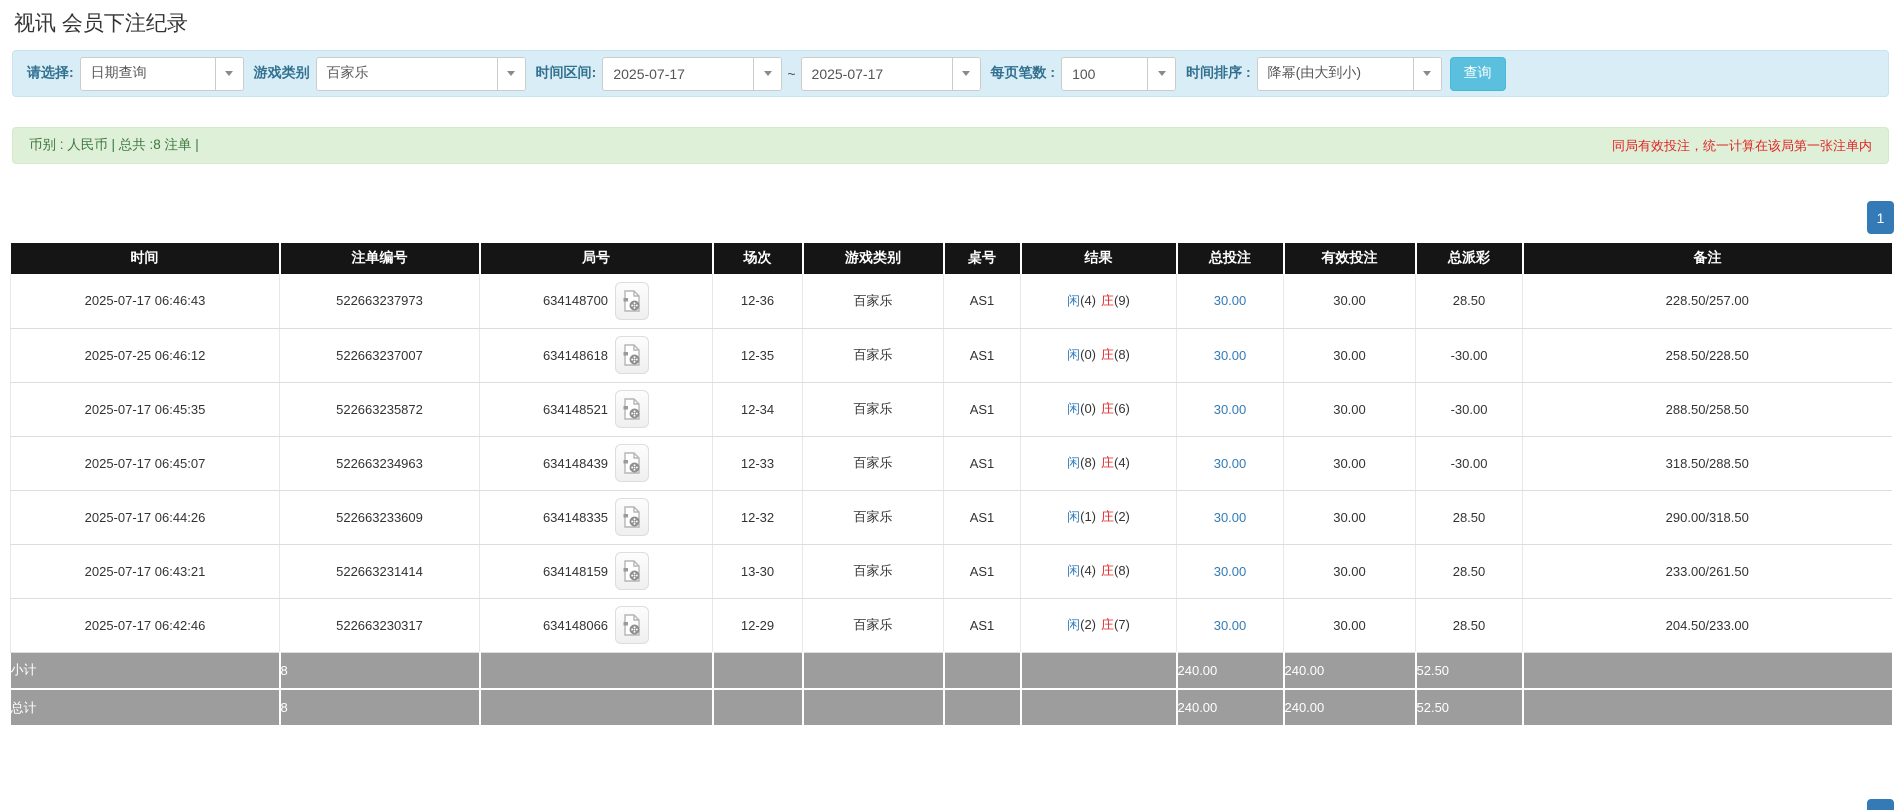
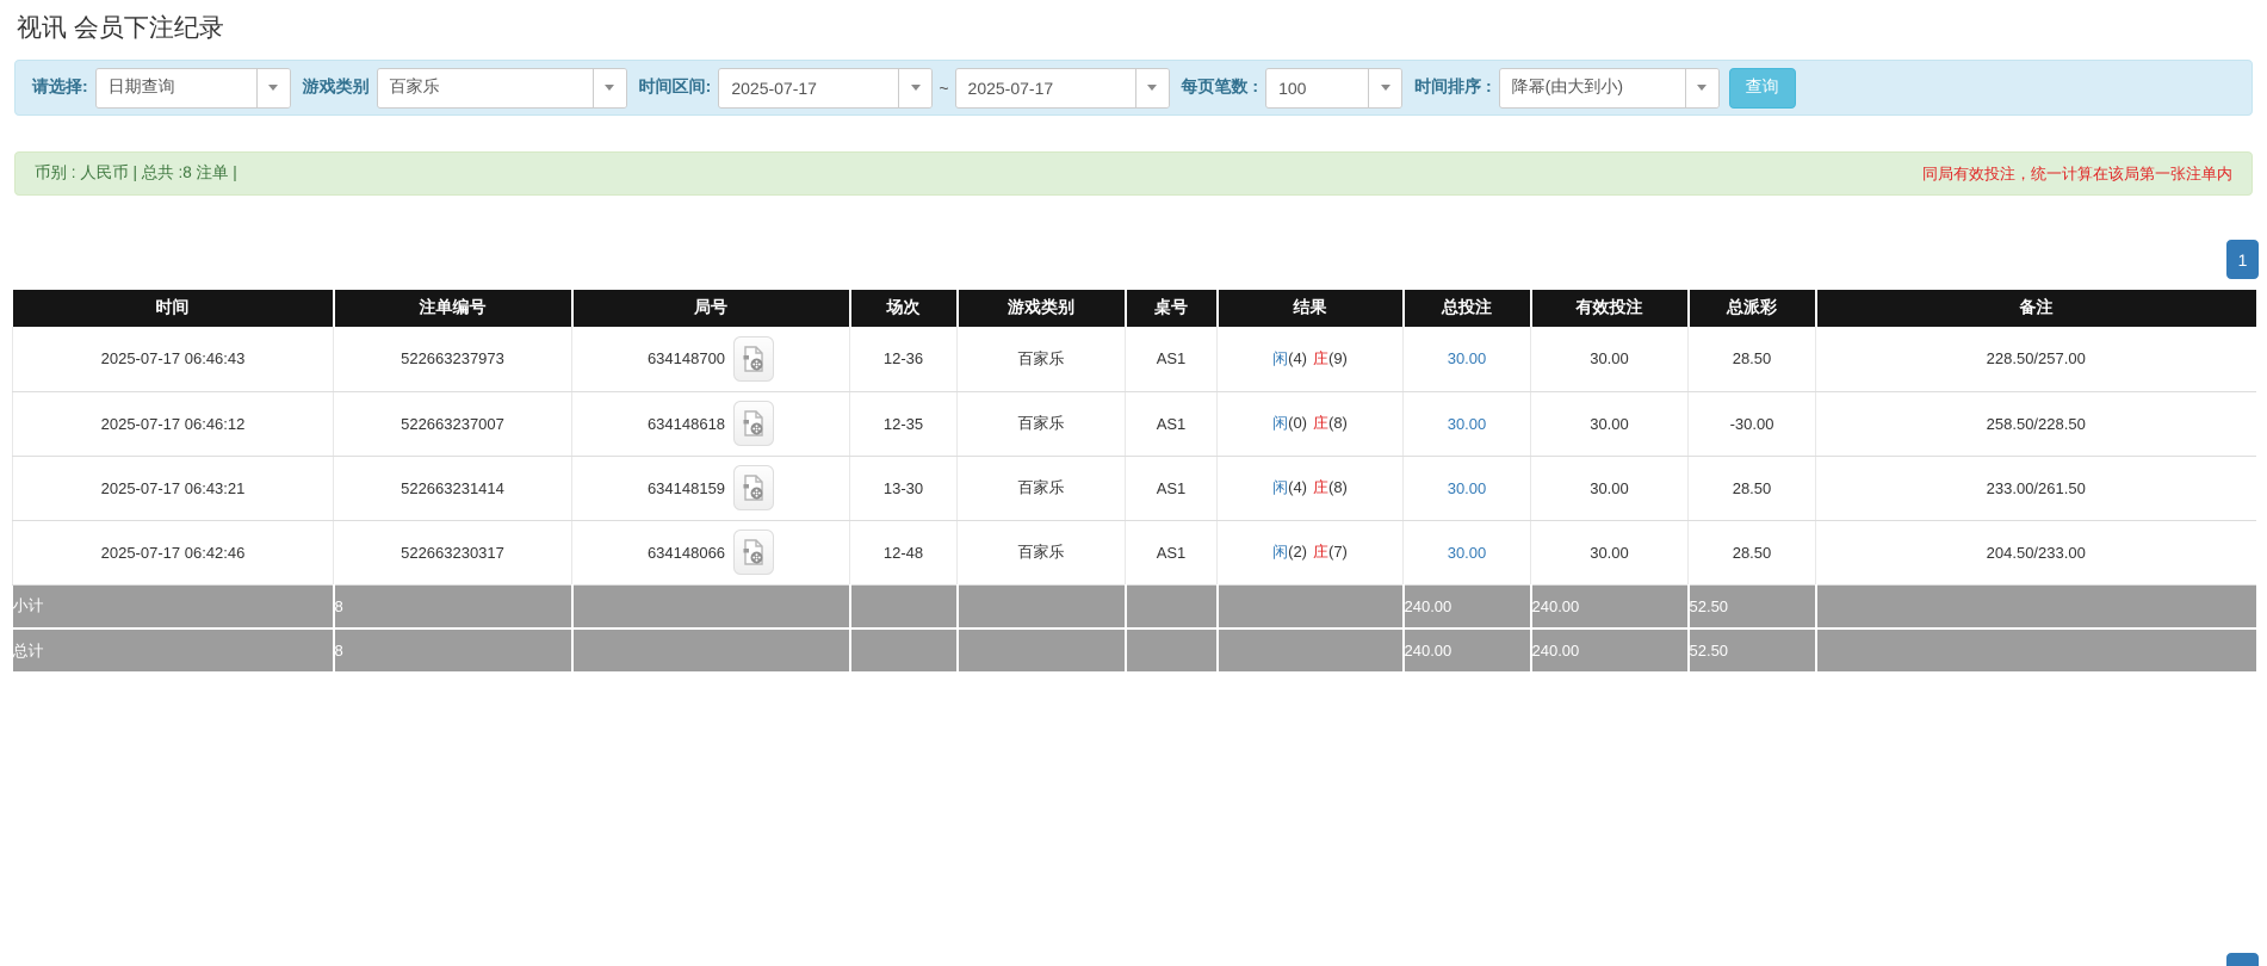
  视讯 会员下注纪录
  请选择:
  日期查询
  游戏类别
  百家乐
  时间区间:
  2025-07-17
  ~
  2025-07-17
  每页笔数 :
  100
  时间排序 :
  降幂(由大到小)
  查询
  币别 : 人民币 | 总共 :8 注单 |
  同局有效投注，统一计算在该局第一张注单内
  1
  时间	注单编号	局号	场次	游戏类别	桌号	结果	总投注	有效投注	总派彩	备注
  2025-07-17 06:46:43	522663237973	634148700	12-36	百家乐	AS1	闲(4) 庄(9)	30.00	30.00	28.50	228.50/257.00
- 2025-07-25 06:46:12	522663237007	634148618	12-35	百家乐	AS1	闲(0) 庄(8)	30.00	30.00	-30.00	258.50/228.50
+ 2025-07-17 06:46:12	522663237007	634148618	12-35	百家乐	AS1	闲(0) 庄(8)	30.00	30.00	-30.00	258.50/228.50
- 2025-07-17 06:45:35	522663235872	634148521	12-34	百家乐	AS1	闲(0) 庄(6)	30.00	30.00	-30.00	288.50/258.50
- 2025-07-17 06:45:07	522663234963	634148439	12-33	百家乐	AS1	闲(8) 庄(4)	30.00	30.00	-30.00	318.50/288.50
- 2025-07-17 06:44:26	522663233609	634148335	12-32	百家乐	AS1	闲(1) 庄(2)	30.00	30.00	28.50	290.00/318.50
  2025-07-17 06:43:21	522663231414	634148159	13-30	百家乐	AS1	闲(4) 庄(8)	30.00	30.00	28.50	233.00/261.50
- 2025-07-17 06:42:46	522663230317	634148066	12-29	百家乐	AS1	闲(2) 庄(7)	30.00	30.00	28.50	204.50/233.00
+ 2025-07-17 06:42:46	522663230317	634148066	12-48	百家乐	AS1	闲(2) 庄(7)	30.00	30.00	28.50	204.50/233.00
  小计	8						240.00	240.00	52.50
  总计	8						240.00	240.00	52.50
